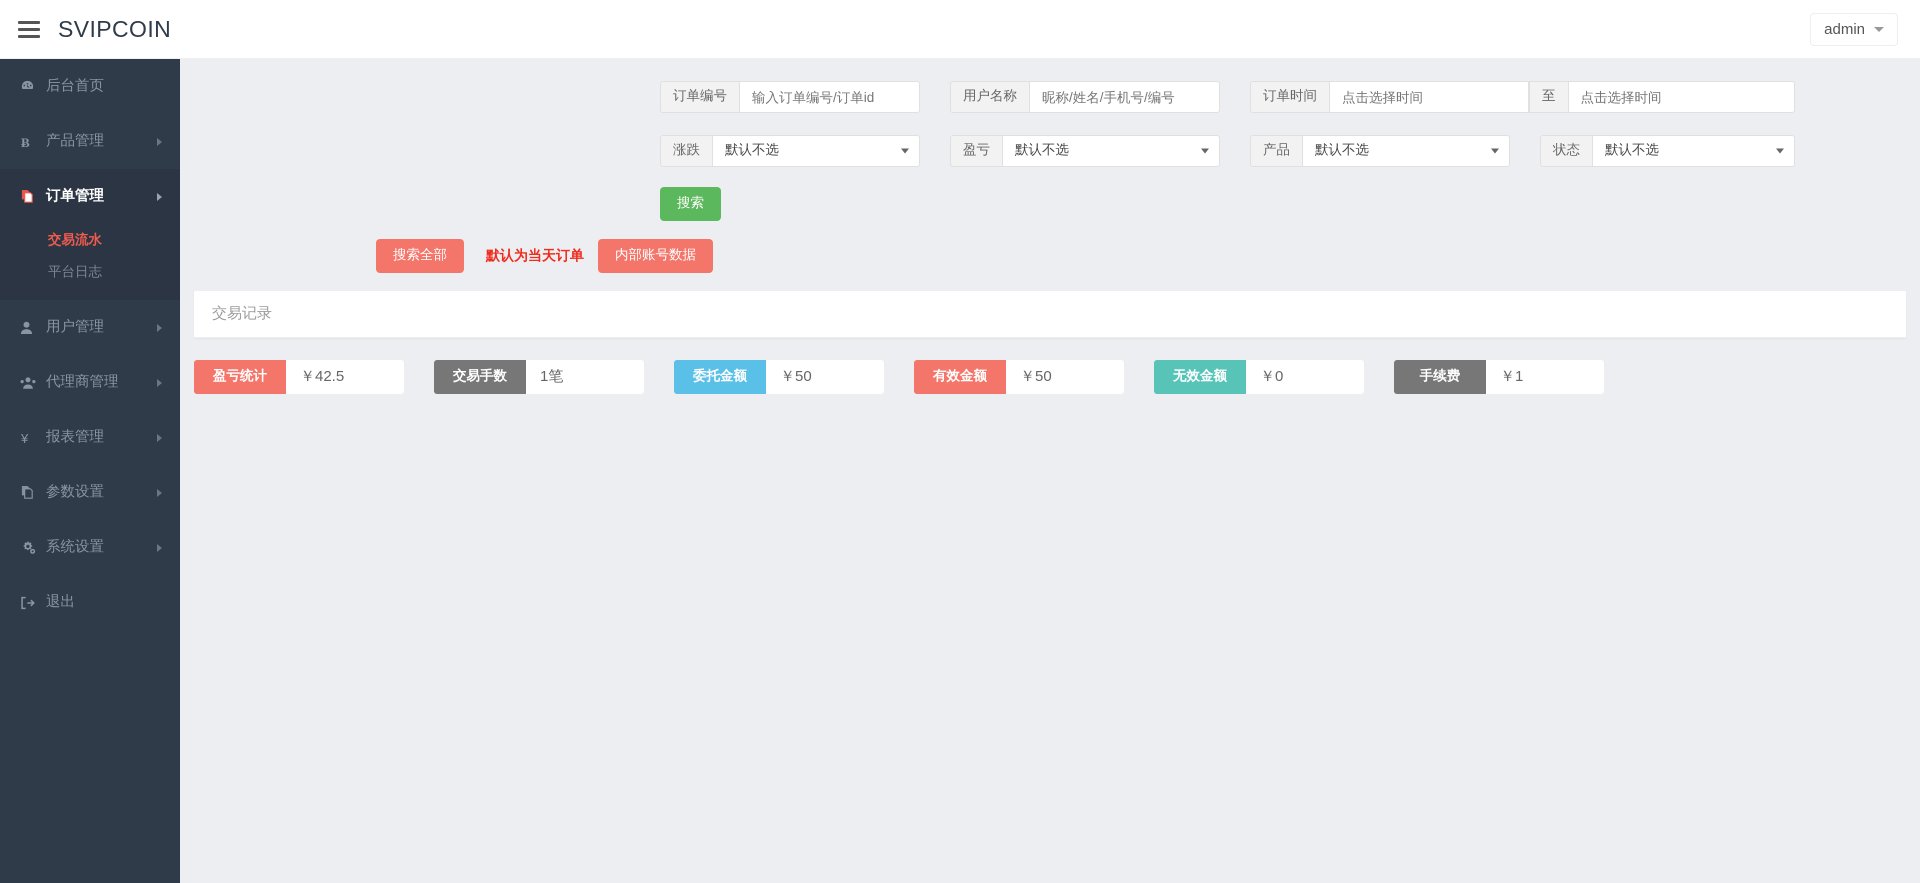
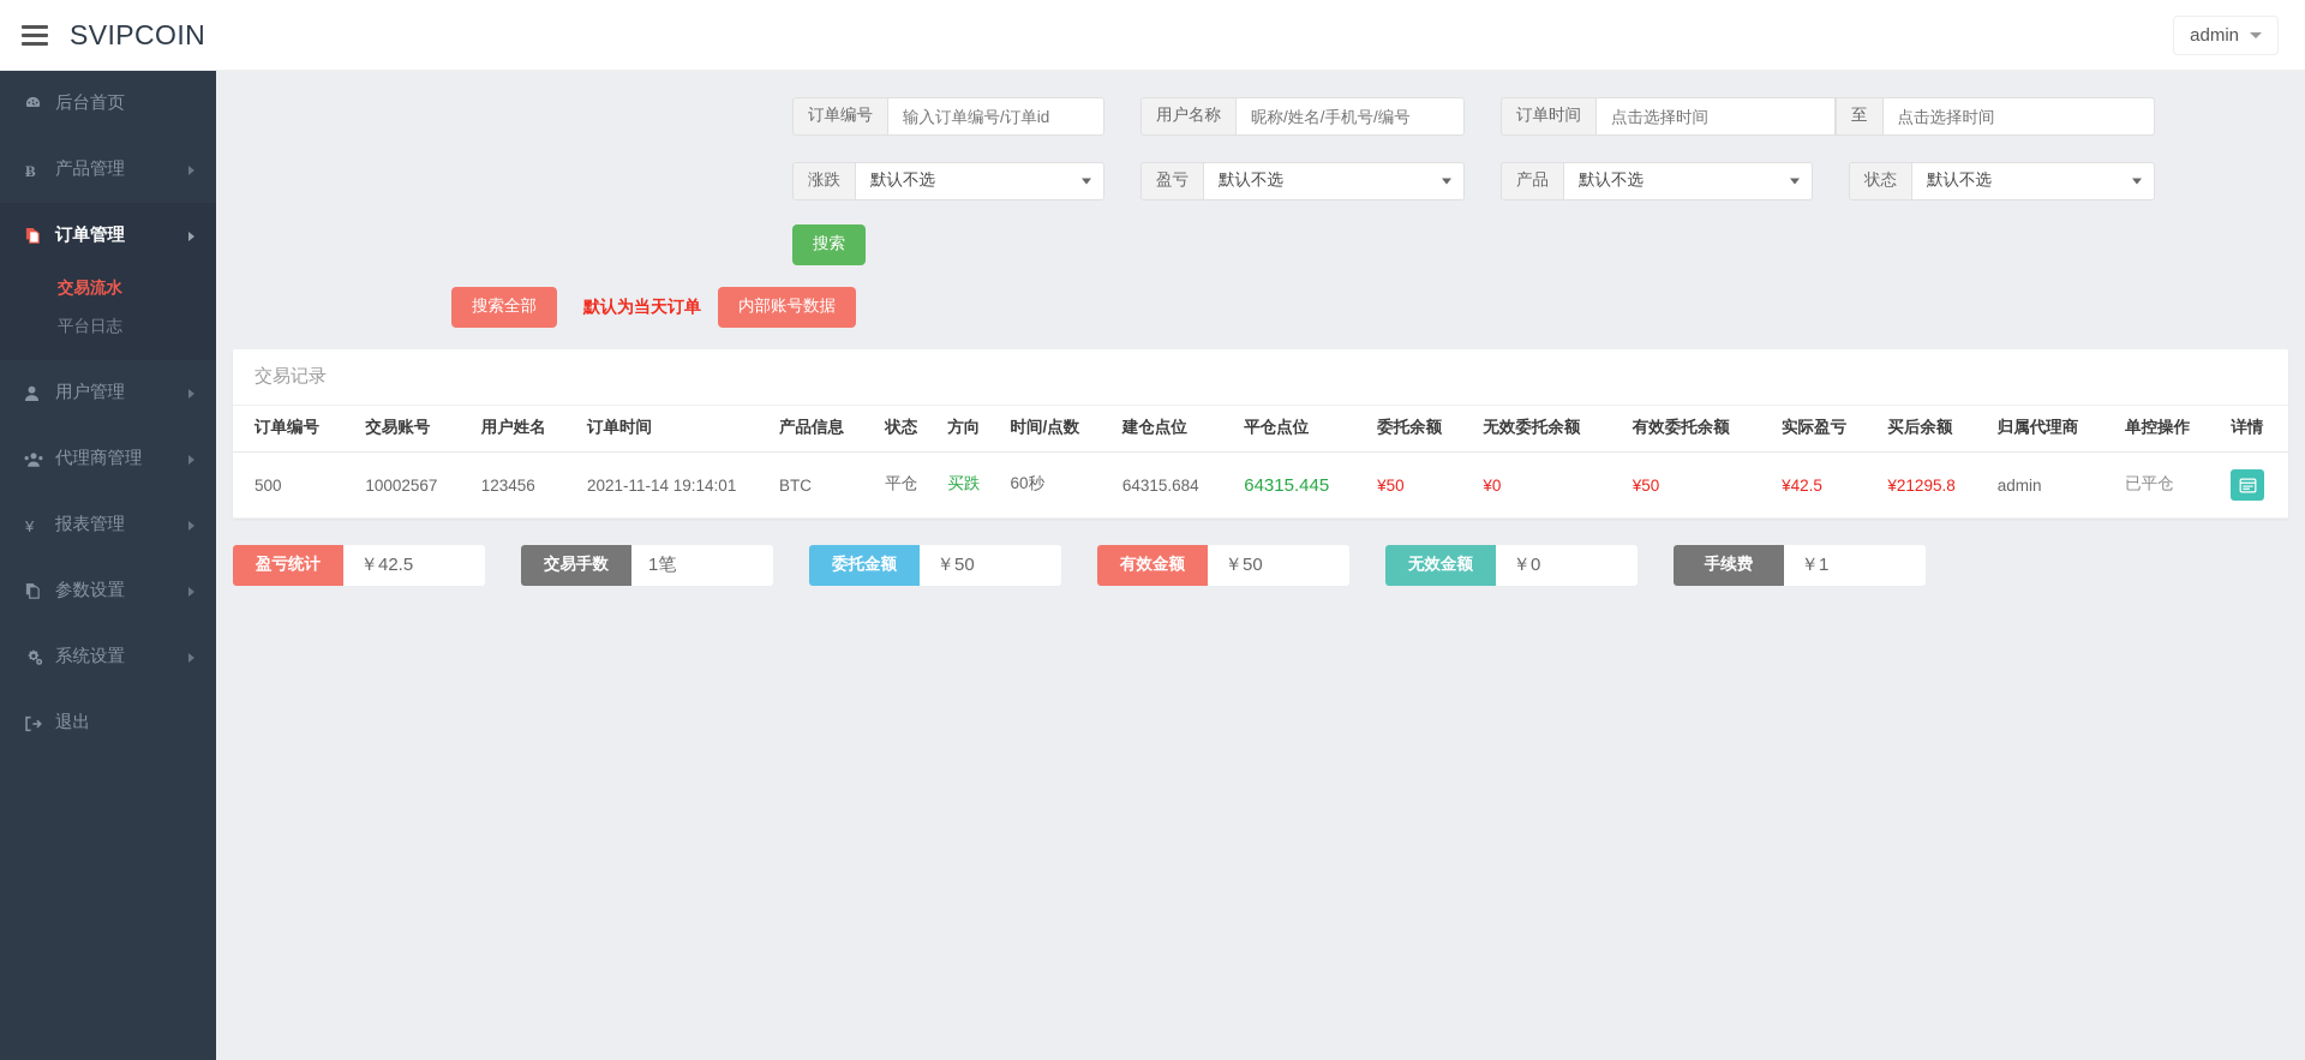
  SVIPCOIN
  admin
  后台首页
  Ƀ
  产品管理
  订单管理
  交易流水
  平台日志
  用户管理
  代理商管理
  ¥
  报表管理
  参数设置
  系统设置
  退出
  订单编号
  输入订单编号/订单id
  用户名称
  昵称/姓名/手机号/编号
  订单时间
  点击选择时间
  至
  点击选择时间
  涨跌
  默认不选
  盈亏
  默认不选
  产品
  默认不选
  状态
  默认不选
  搜索
  搜索全部
  默认为当天订单
  内部账号数据
  交易记录
+ 订单编号	交易账号	用户姓名	订单时间	产品信息	状态	方向	时间/点数	建仓点位	平仓点位	委托余额	无效委托余额	有效委托余额	实际盈亏	买后余额	归属代理商	单控操作	详情
+ 500	10002567	123456	2021-11-14 19:14:01	BTC	平仓	买跌	60秒	64315.684	64315.445	¥50	¥0	¥50	¥42.5	¥21295.8	admin	已平仓
  盈亏统计
  ￥42.5
  交易手数
  1笔
  委托金额
  ￥50
  有效金额
  ￥50
  无效金额
  ￥0
  手续费
  ￥1
